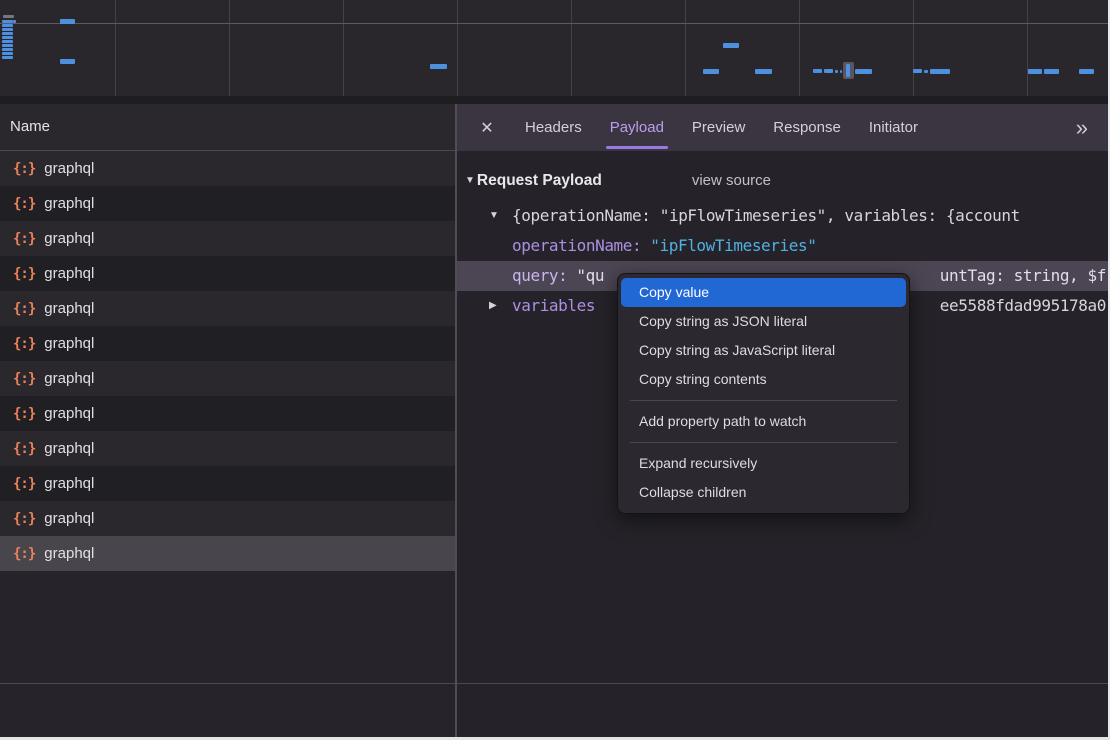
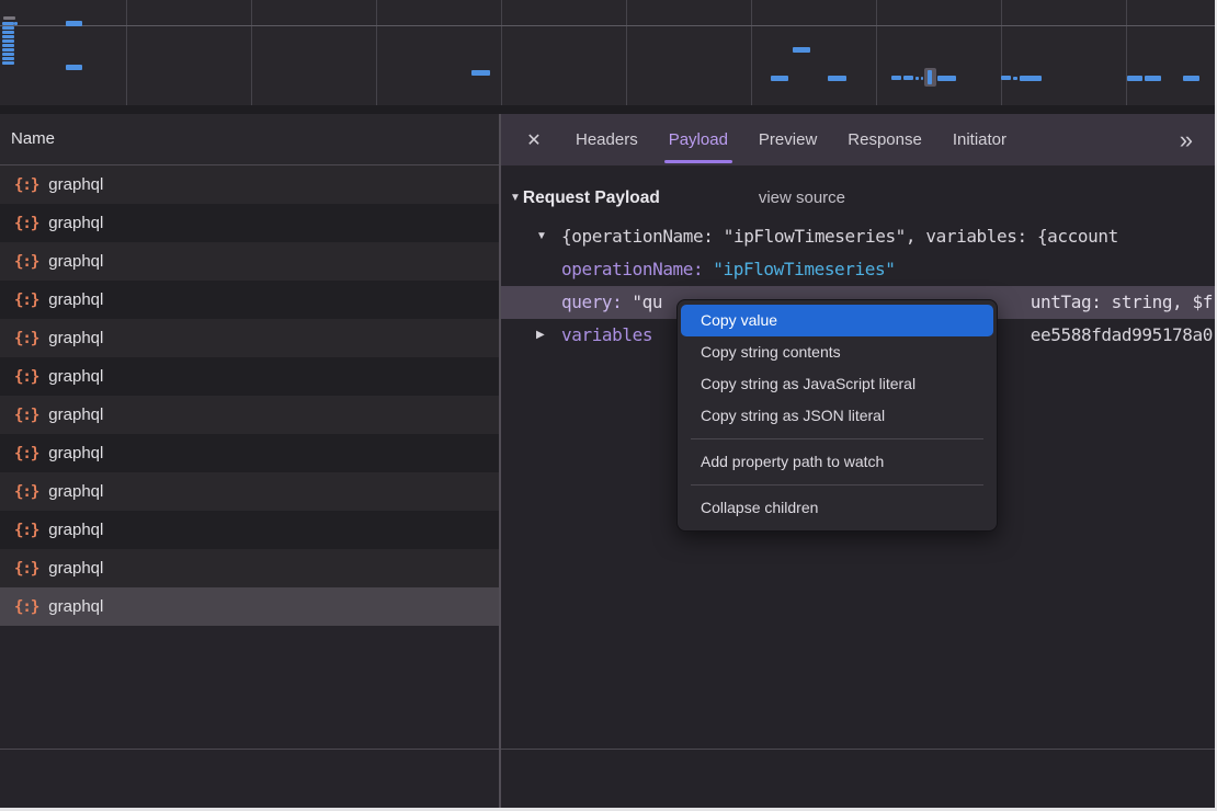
  Name
  {:}
  graphql
  {:}
  graphql
  {:}
  graphql
  {:}
  graphql
  {:}
  graphql
  {:}
  graphql
  {:}
  graphql
  {:}
  graphql
  {:}
  graphql
  {:}
  graphql
  {:}
  graphql
  {:}
  graphql
  ✕
  Headers
  Payload
  Preview
  Response
  Initiator
  »
  ▼
  Request Payload
  view source
  ▼
  {operationName: "ipFlowTimeseries", variables: {account
  operationName: "ipFlowTimeseries"
  query: "qu
  untTag: string, $f
  ▶
  variables
  ee5588fdad995178a0
  Copy value
- Copy string as JSON literal
+ Copy string contents
  Copy string as JavaScript literal
- Copy string contents
+ Copy string as JSON literal
  Add property path to watch
- Expand recursively
  Collapse children
